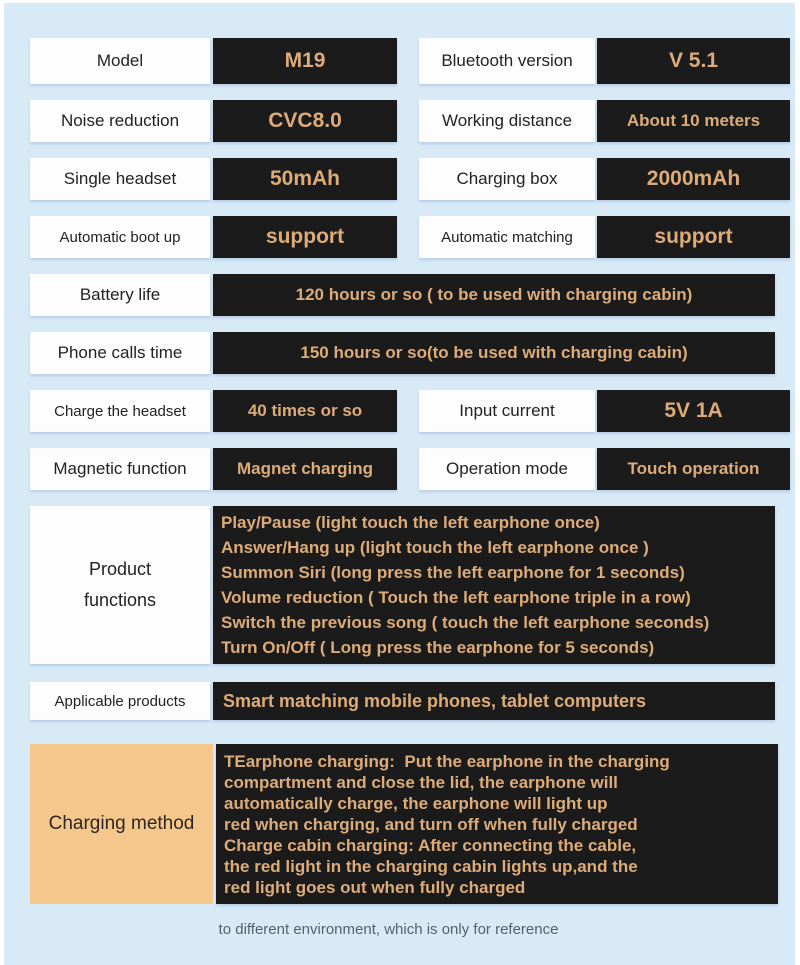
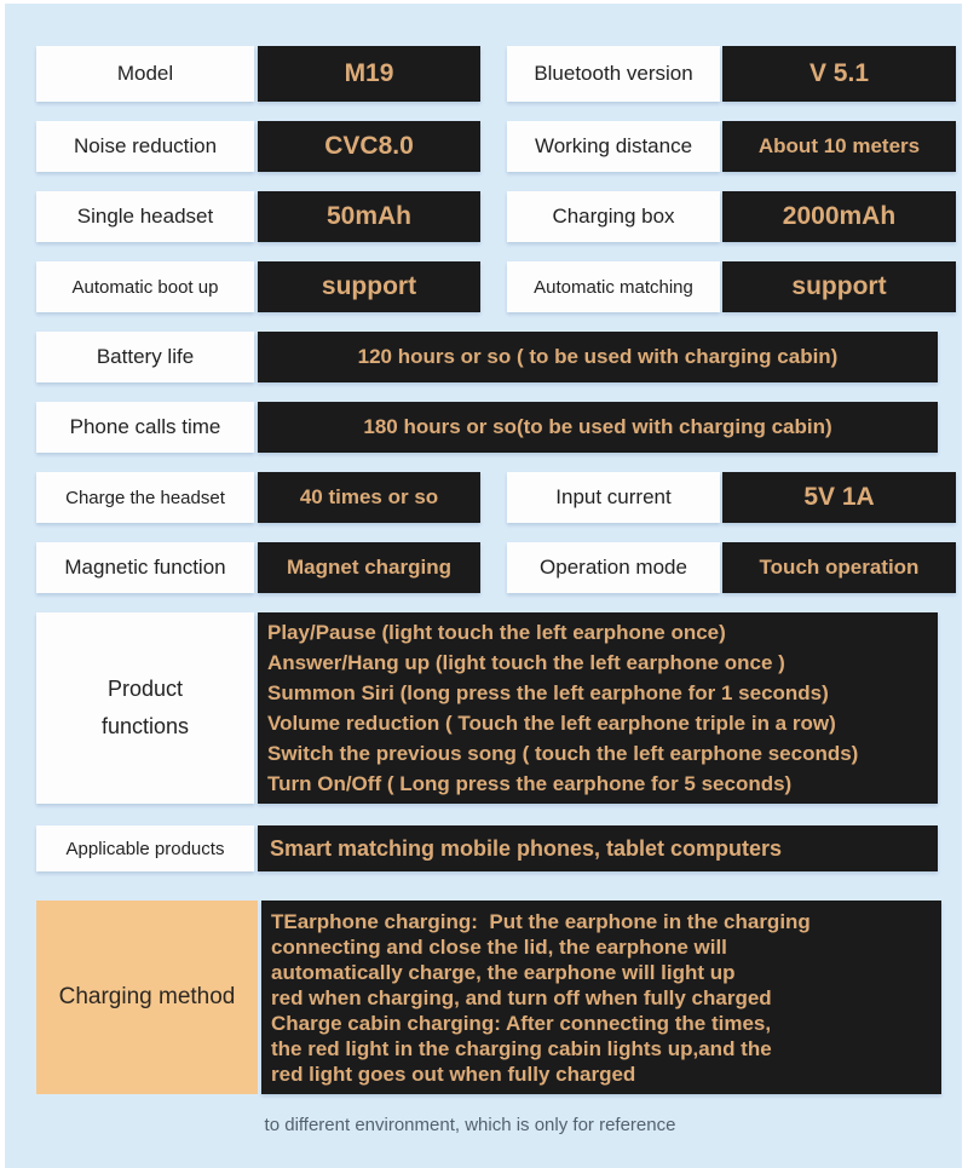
  Model
  M19
  Bluetooth version
  V 5.1
  Noise reduction
  CVC8.0
  Working distance
  About 10 meters
  Single headset
  50mAh
  Charging box
  2000mAh
  Automatic boot up
  support
  Automatic matching
  support
  Battery life
  120 hours or so ( to be used with charging cabin)
  Phone calls time
- 150 hours or so(to be used with charging cabin)
+ 180 hours or so(to be used with charging cabin)
  Charge the headset
  40 times or so
  Input current
  5V 1A
  Magnetic function
  Magnet charging
  Operation mode
  Touch operation
  Product
  functions
  Play/Pause (light touch the left earphone once)
  Answer/Hang up (light touch the left earphone once )
  Summon Siri (long press the left earphone for 1 seconds)
  Volume reduction ( Touch the left earphone triple in a row)
  Switch the previous song ( touch the left earphone seconds)
  Turn On/Off ( Long press the earphone for 5 seconds)
  Applicable products
  Smart matching mobile phones, tablet computers
  Charging method
  TEarphone charging: Put the earphone in the charging
- compartment and close the lid, the earphone will
+ connecting and close the lid, the earphone will
  automatically charge, the earphone will light up
  red when charging, and turn off when fully charged
- Charge cabin charging: After connecting the cable,
+ Charge cabin charging: After connecting the times,
  the red light in the charging cabin lights up,and the
  red light goes out when fully charged
  to different environment, which is only for reference
